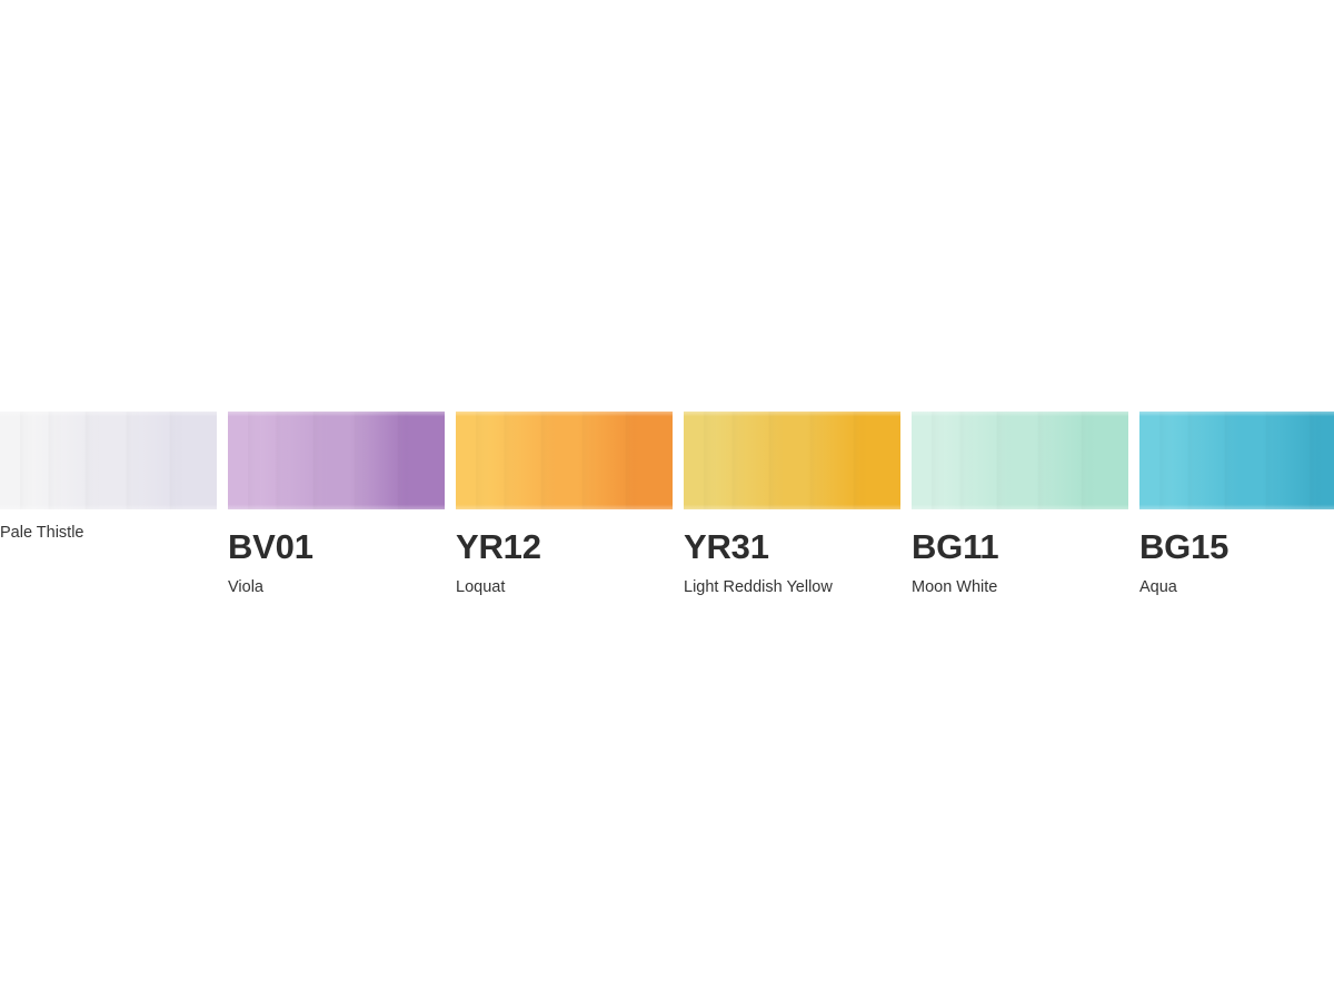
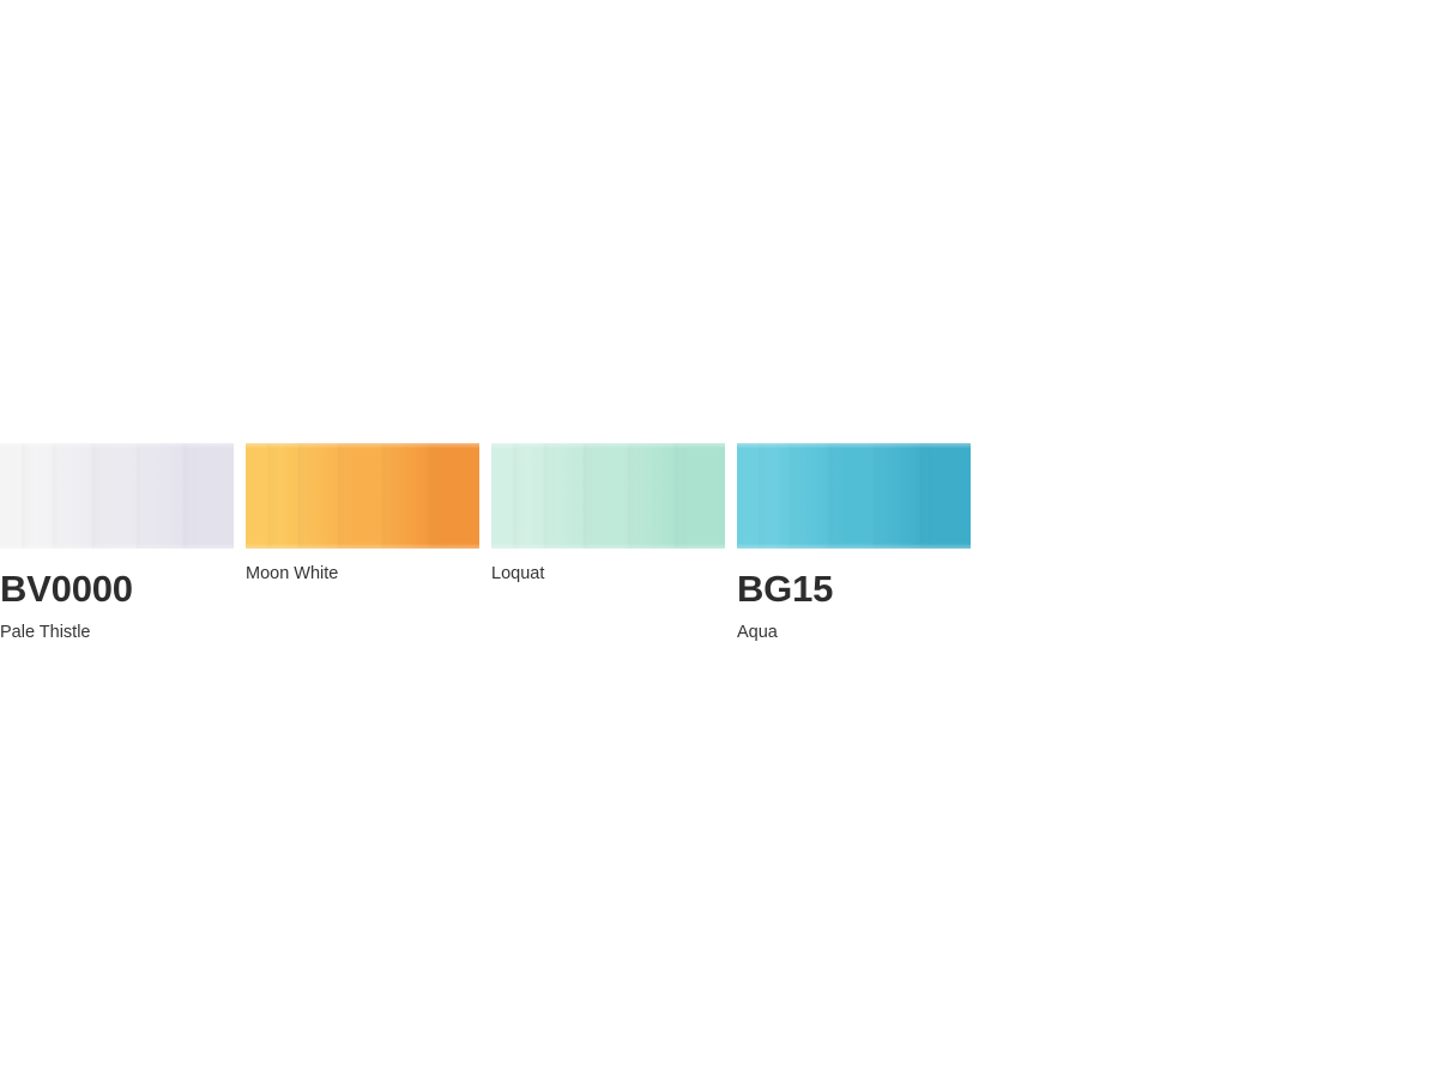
+ BV0000
  Pale Thistle
- BV01
- Viola
- YR12
- Loquat
+ Moon White
- YR31
- Light Reddish Yellow
- BG11
- Moon White
+ Loquat
  BG15
  Aqua
